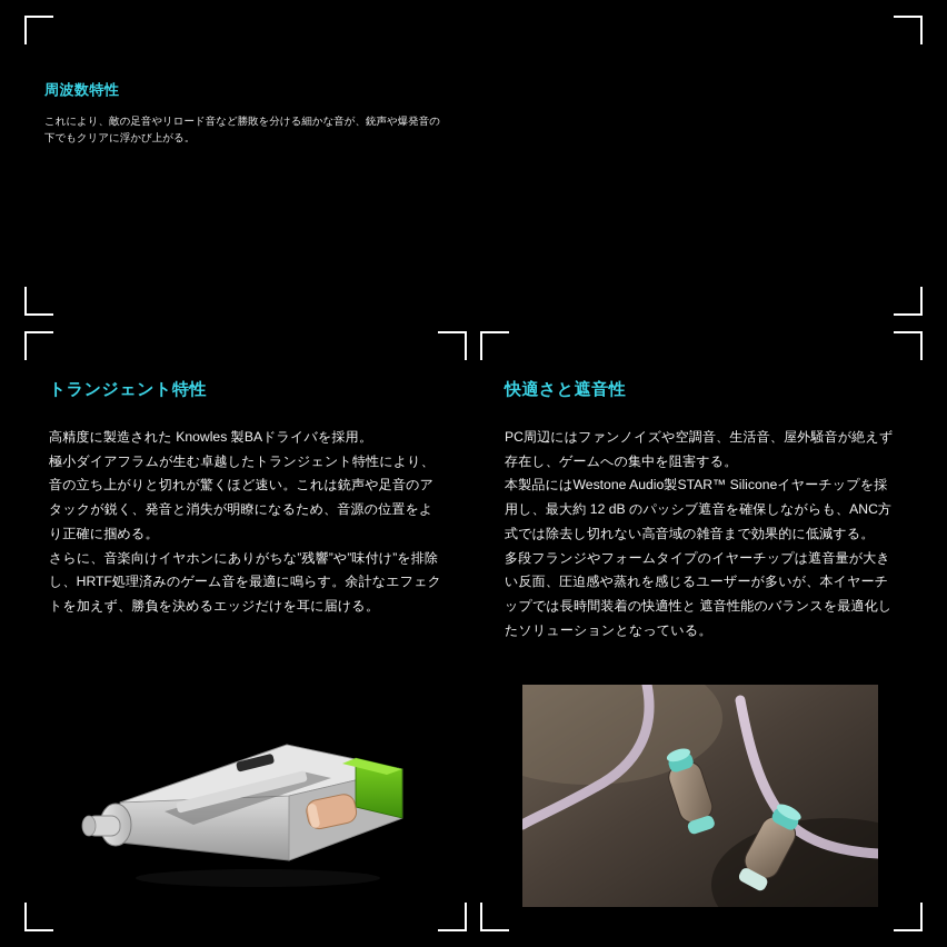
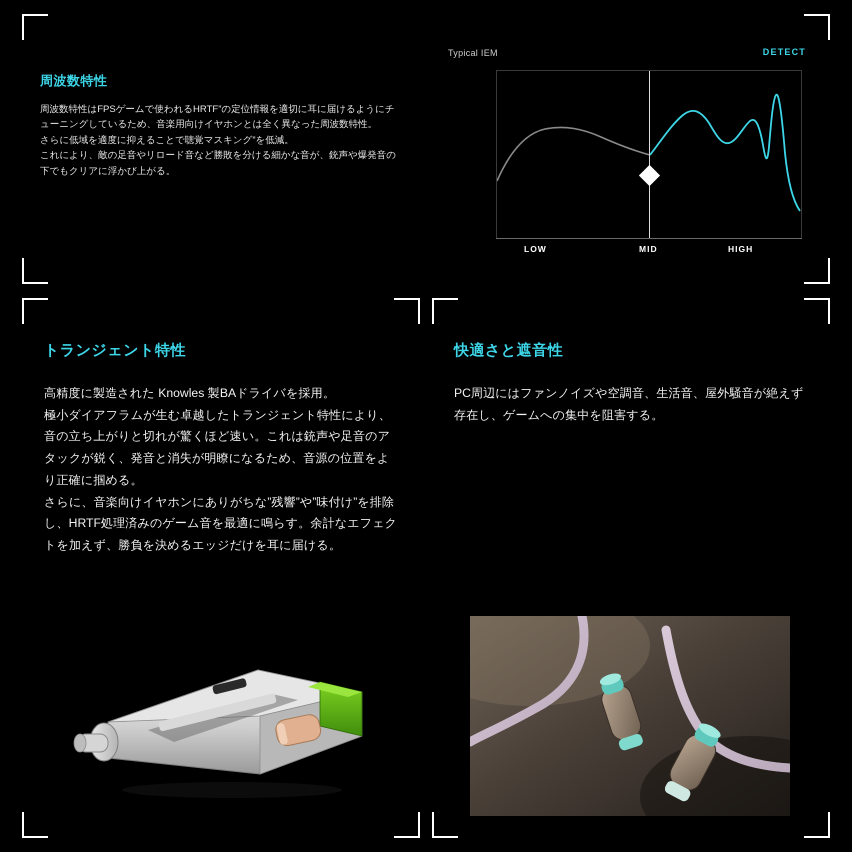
  周波数特性
+ 周波数特性はFPSゲームで使われるHRTF”の定位情報を適切に耳に届けるようにチューニングしているため、音楽用向けイヤホンとは全く異なった周波数特性。
+ さらに低域を適度に抑えることで聴覚マスキング”を低減。
  これにより、敵の足音やリロード音など勝敗を分ける細かな音が、銃声や爆発音の下でもクリアに浮かび上がる。
+ Typical IEM
+ DETECT
+ LOW
+ MID
+ HIGH
  トランジェント特性
  高精度に製造された Knowles 製BAドライバを採用。
  極小ダイアフラムが生む卓越したトランジェント特性により、音の立ち上がりと切れが驚くほど速い。これは銃声や足音のアタックが鋭く、発音と消失が明瞭になるため、音源の位置をより正確に掴める。
  さらに、音楽向けイヤホンにありがちな”残響”や”味付け”を排除し、HRTF処理済みのゲーム音を最適に鳴らす。余計なエフェクトを加えず、勝負を決めるエッジだけを耳に届ける。
  快適さと遮音性
  PC周辺にはファンノイズや空調音、生活音、屋外騒音が絶えず存在し、ゲームへの集中を阻害する。
- 本製品にはWestone Audio製STAR™ Siliconeイヤーチップを採用し、最大約 12 dB のパッシブ遮音を確保しながらも、ANC方式では除去し切れない高音域の雑音まで効果的に低減する。
- 多段フランジやフォームタイプのイヤーチップは遮音量が大きい反面、圧迫感や蒸れを感じるユーザーが多いが、本イヤーチップでは長時間装着の快適性と 遮音性能のバランスを最適化したソリューションとなっている。
